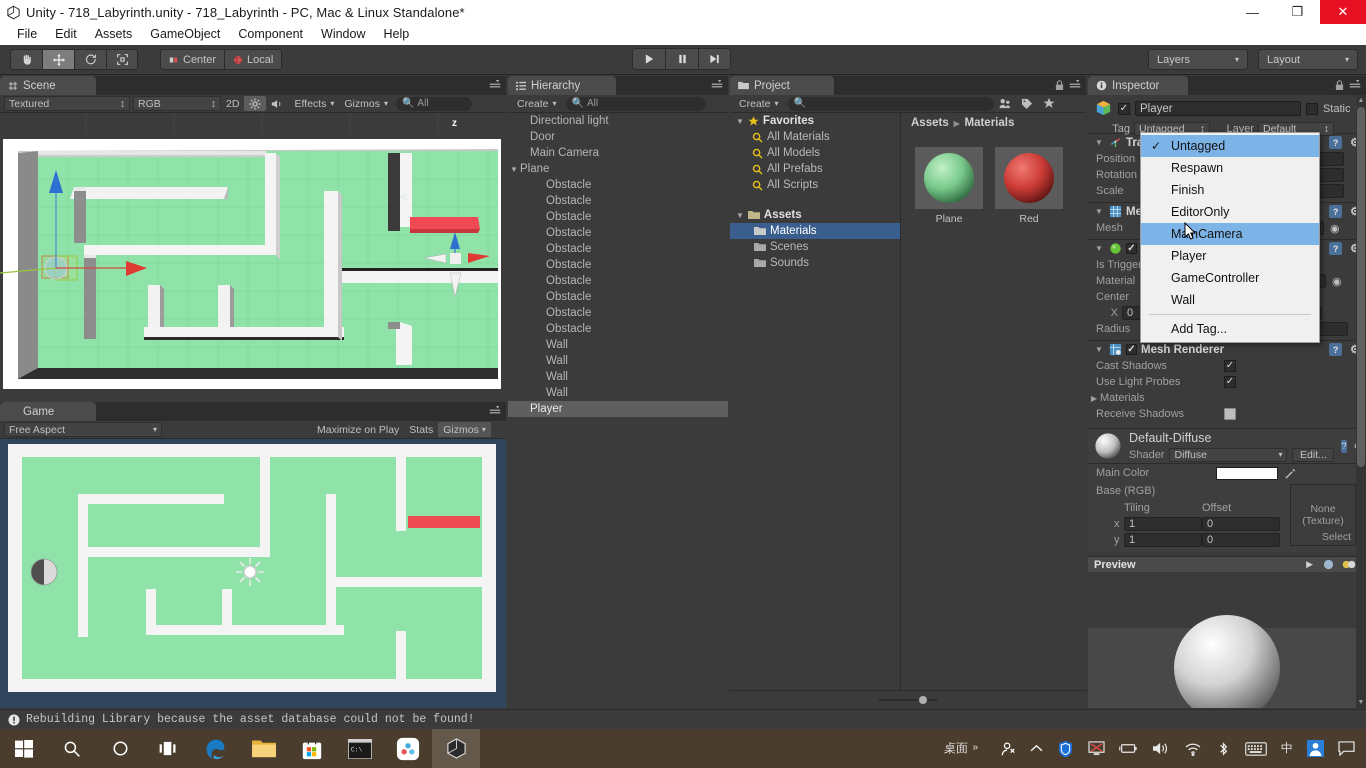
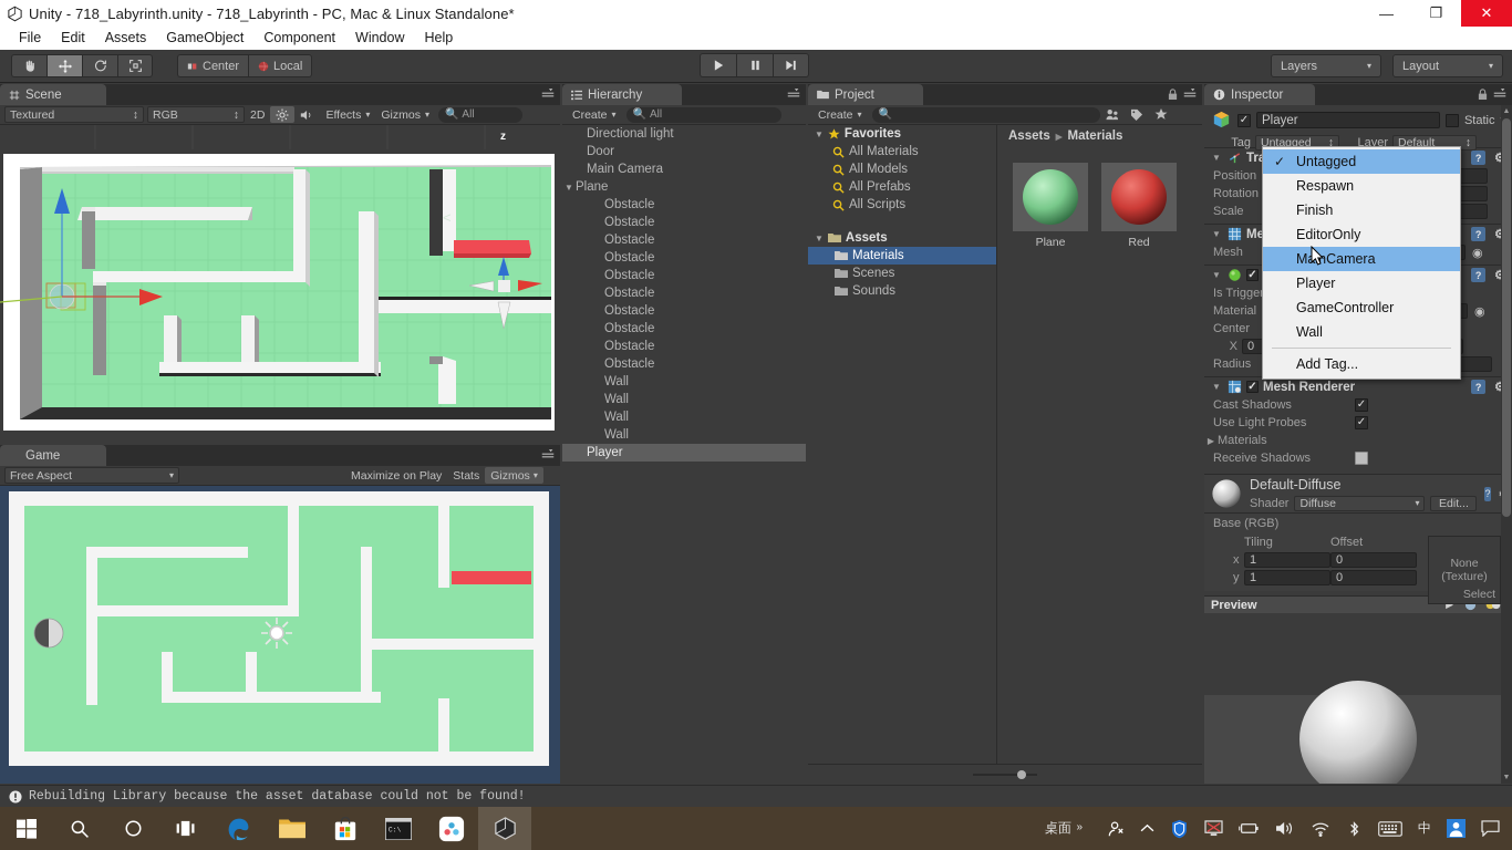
  Unity - 718_Labyrinth.unity - 718_Labyrinth - PC, Mac & Linux Standalone*
  —
  ❐
  ✕
  File
  Edit
  Assets
  GameObject
  Component
  Window
  Help
  Center
  Local
  Layers
  ▾
  Layout
  ▾
  Scene
  Textured
  ↕
  RGB
  ↕
  2D
  Effects
  ▾
  Gizmos
  ▾
  🔍
  All
  z
  <
  Game
  Free Aspect
  ▾
  Maximize on Play
  Stats
  Gizmos
  ▾
  Hierarchy
  Create
  ▾
  🔍
  All
  Directional light
  Door
  Main Camera
  ▼
  Plane
  Obstacle
  Obstacle
  Obstacle
  Obstacle
  Obstacle
  Obstacle
  Obstacle
  Obstacle
  Obstacle
  Obstacle
  Wall
  Wall
  Wall
  Wall
  Player
  Project
  Create
  ▾
  🔍
  ▼
  Favorites
  All Materials
  All Models
  All Prefabs
  All Scripts
  ▼
  Assets
  Materials
  Scenes
  Sounds
  Assets
  ▸
  Materials
  Plane
  Red
  Inspector
  ✓
  Player
  Static
  Tag
  Untagged
  ↕
  Layer
  Default
  ↕
  ▼
  ?
  Position
  Rotation
  Scale
  ▼
  ?
  Mesh
  ◉
  ▼
  ✓
  ?
  Is Trigge
  Material
  ◉
  Center
  X
  0
  Radius
  ▼
  ✓
  Mesh Renderer
  ?
  Cast Shadows
  ✓
  Use Light Probes
  ✓
  ▶
  Materials
  Receive Shadows
  Default-Diffuse
  Shader
  Diffuse
  ▾
  Edit...
  ?
- Main Color
  Base (RGB)
  None
  (Texture)
  Select
  Tiling
  Offset
  x
  1
  0
  y
  1
  0
  Preview
  ▶
  Untagged
  Respawn
  Finish
  EditorOnly
  MnCamera
  Player
  GameController
  Wall
  Add Tag...
  Rebuilding Library because the asset database could not be found!
  桌面
  »
  中
